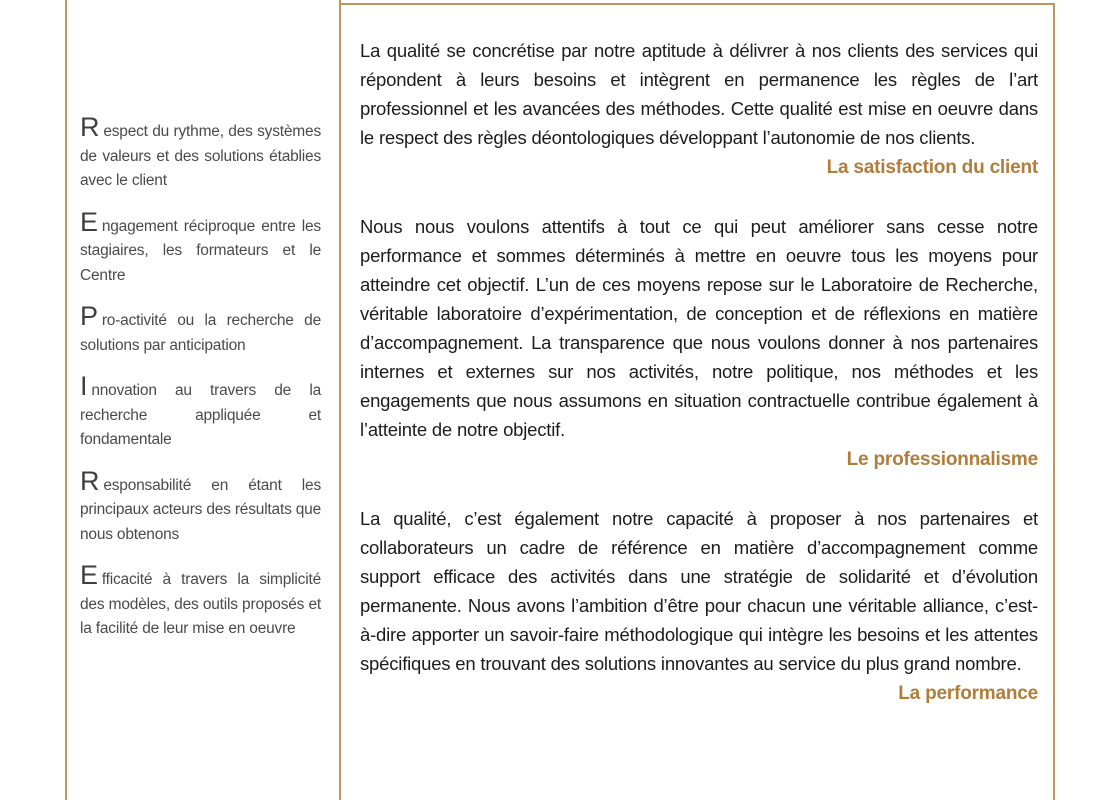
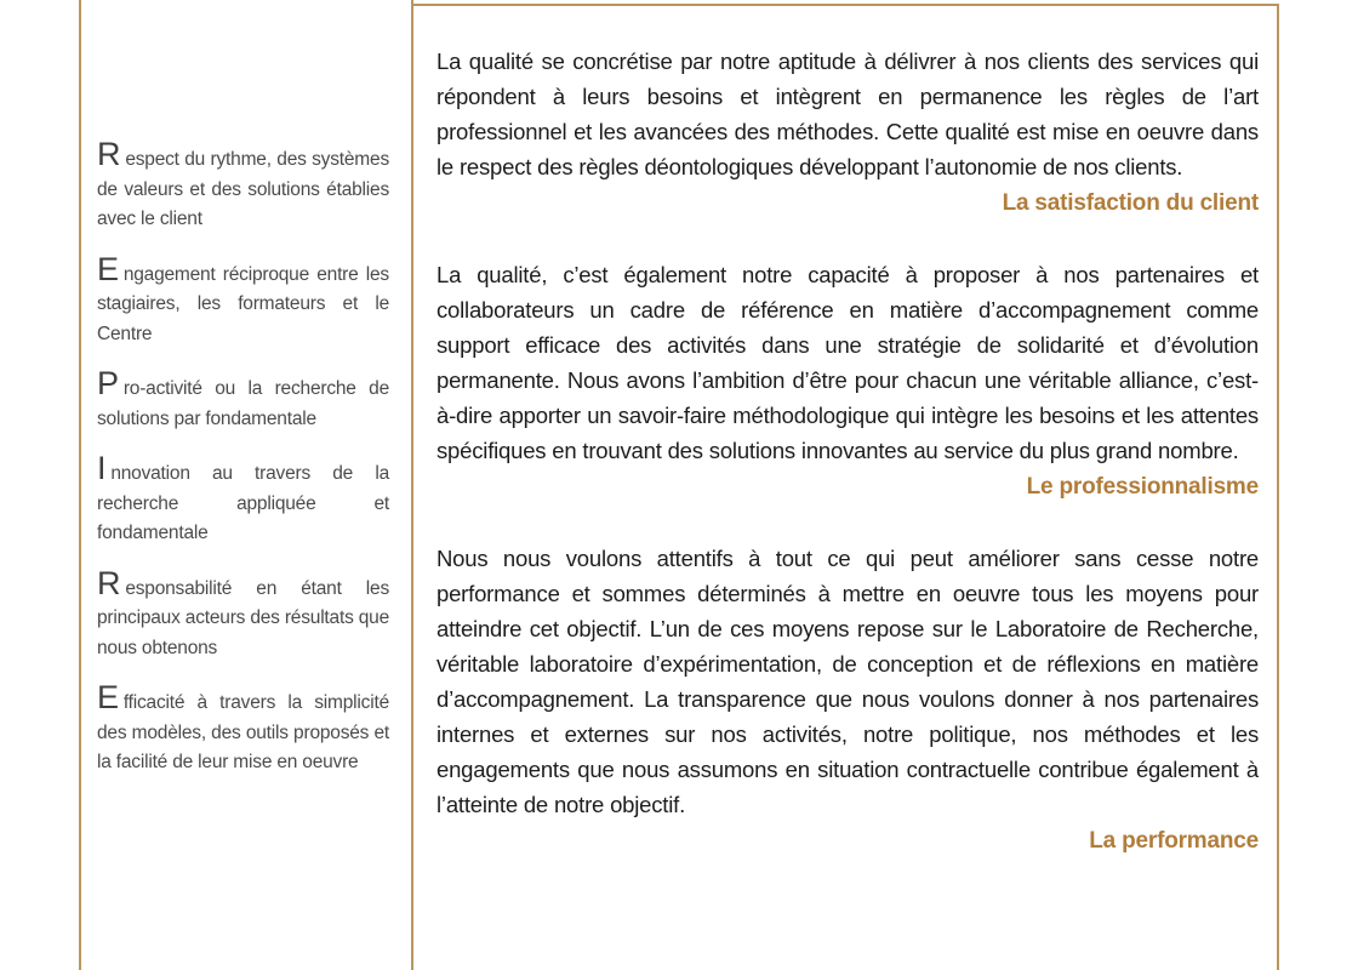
  R espect du rythme, des systèmes de valeurs et des solutions établies avec le client
  E ngagement réciproque entre les stagiaires, les formateurs et le Centre
- P ro-activité ou la recherche de solutions par anticipation
+ P ro-activité ou la recherche de solutions par fondamentale
  I nnovation au travers de la recherche appliquée et fondamentale
  R esponsabilité en étant les principaux acteurs des résultats que nous obtenons
  E fficacité à travers la simplicité des modèles, des outils proposés et la facilité de leur mise en oeuvre
  La qualité se concrétise par notre aptitude à délivrer à nos clients des services qui répondent à leurs besoins et intègrent en permanence les règles de l’art professionnel et les avancées des méthodes. Cette qualité est mise en oeuvre dans le respect des règles déontologiques développant l’autonomie de nos clients.
  La satisfaction du client
- Nous nous voulons attentifs à tout ce qui peut améliorer sans cesse notre performance et sommes déterminés à mettre en oeuvre tous les moyens pour atteindre cet objectif. L’un de ces moyens repose sur le Laboratoire de Recherche, véritable laboratoire d’expérimentation, de conception et de réflexions en matière d’accompagnement. La transparence que nous voulons donner à nos partenaires internes et externes sur nos activités, notre politique, nos méthodes et les engagements que nous assumons en situation contractuelle contribue également à l’atteinte de notre objectif.
+ La qualité, c’est également notre capacité à proposer à nos partenaires et collaborateurs un cadre de référence en matière d’accompagnement comme support efficace des activités dans une stratégie de solidarité et d’évolution permanente. Nous avons l’ambition d’être pour chacun une véritable alliance, c’est-à-dire apporter un savoir-faire méthodologique qui intègre les besoins et les attentes spécifiques en trouvant des solutions innovantes au service du plus grand nombre.
  Le professionnalisme
- La qualité, c’est également notre capacité à proposer à nos partenaires et collaborateurs un cadre de référence en matière d’accompagnement comme support efficace des activités dans une stratégie de solidarité et d’évolution permanente. Nous avons l’ambition d’être pour chacun une véritable alliance, c’est-à-dire apporter un savoir-faire méthodologique qui intègre les besoins et les attentes spécifiques en trouvant des solutions innovantes au service du plus grand nombre.
+ Nous nous voulons attentifs à tout ce qui peut améliorer sans cesse notre performance et sommes déterminés à mettre en oeuvre tous les moyens pour atteindre cet objectif. L’un de ces moyens repose sur le Laboratoire de Recherche, véritable laboratoire d’expérimentation, de conception et de réflexions en matière d’accompagnement. La transparence que nous voulons donner à nos partenaires internes et externes sur nos activités, notre politique, nos méthodes et les engagements que nous assumons en situation contractuelle contribue également à l’atteinte de notre objectif.
  La performance
